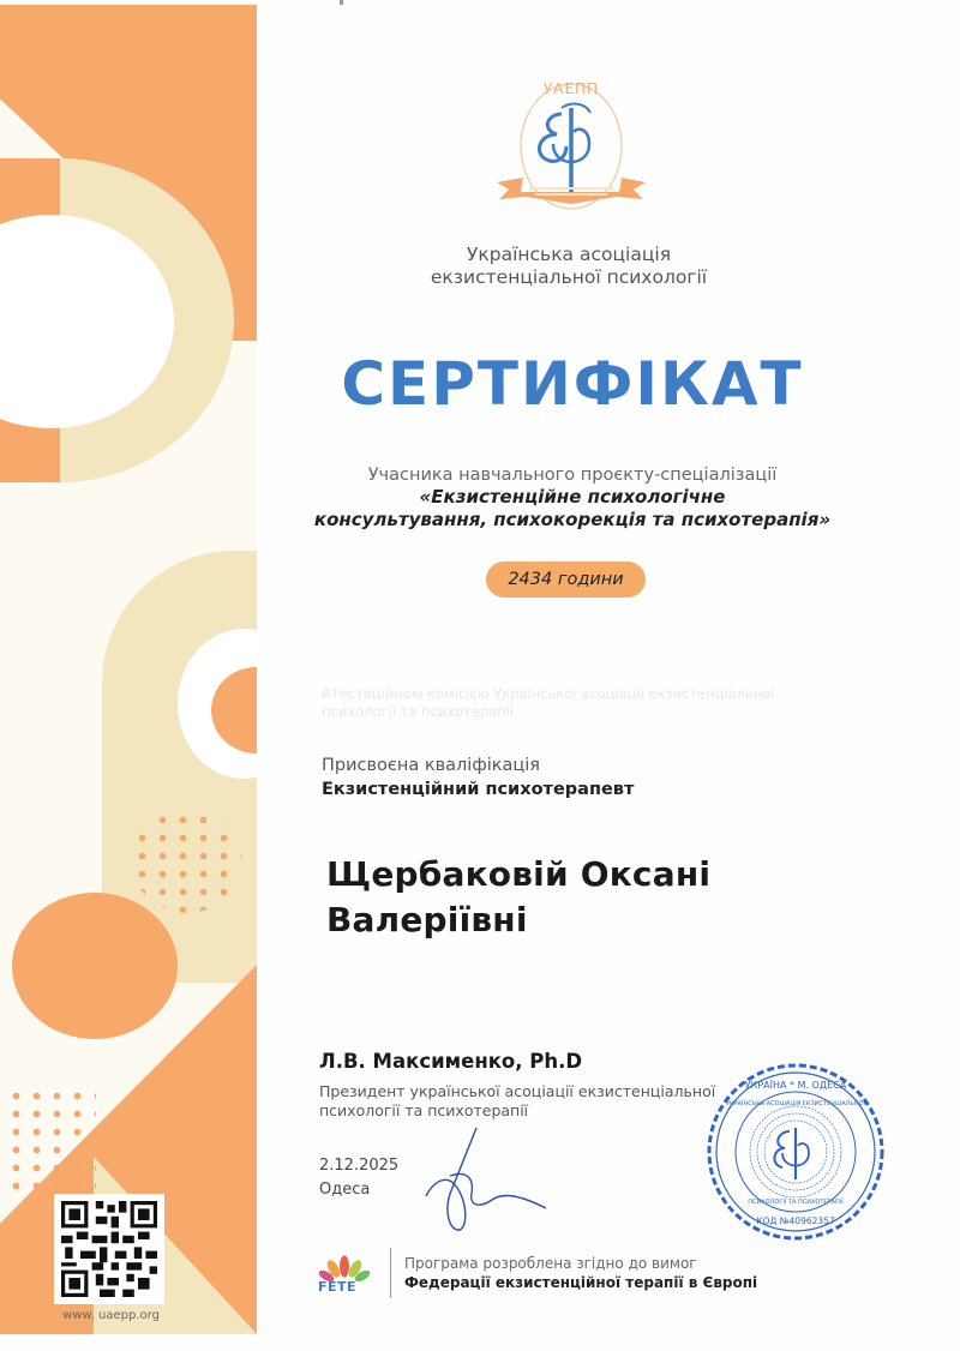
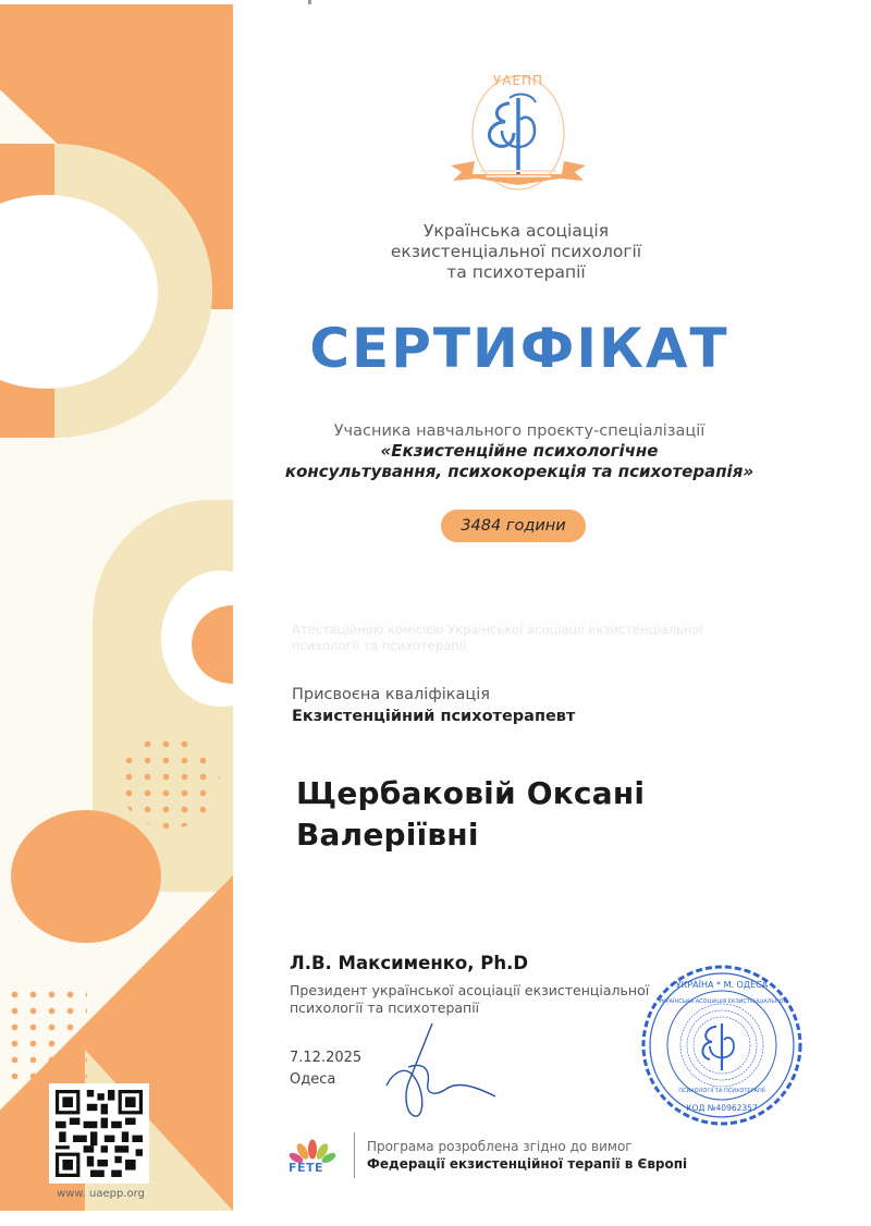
  www. uaepp.org
  УАЕПП
  Українська асоціація
  екзистенціальної психології
+ та психотерапії
  СЕРТИФІКАТ
  Учасника навчального проєкту-спеціалізації
  «Екзистенційне психологічне
  консультування, психокорекція та психотерапія»
- 2434 години
+ 3484 години
  Присвоєна кваліфікація
  Екзистенційний психотерапевт
  Щербаковій Оксані
  Валеріївні
  Л.В. Максименко, Ph.D
  Президент української асоціації екзистенціальної
  психології та психотерапії
- 2.12.2025
+ 7.12.2025
  Одеса
  УКРАЇНА * М. ОДЕСА
  КОД №40962357
  FETE
  Програма розроблена згідно до вимог
  Федерації екзистенційної терапії в Європі
